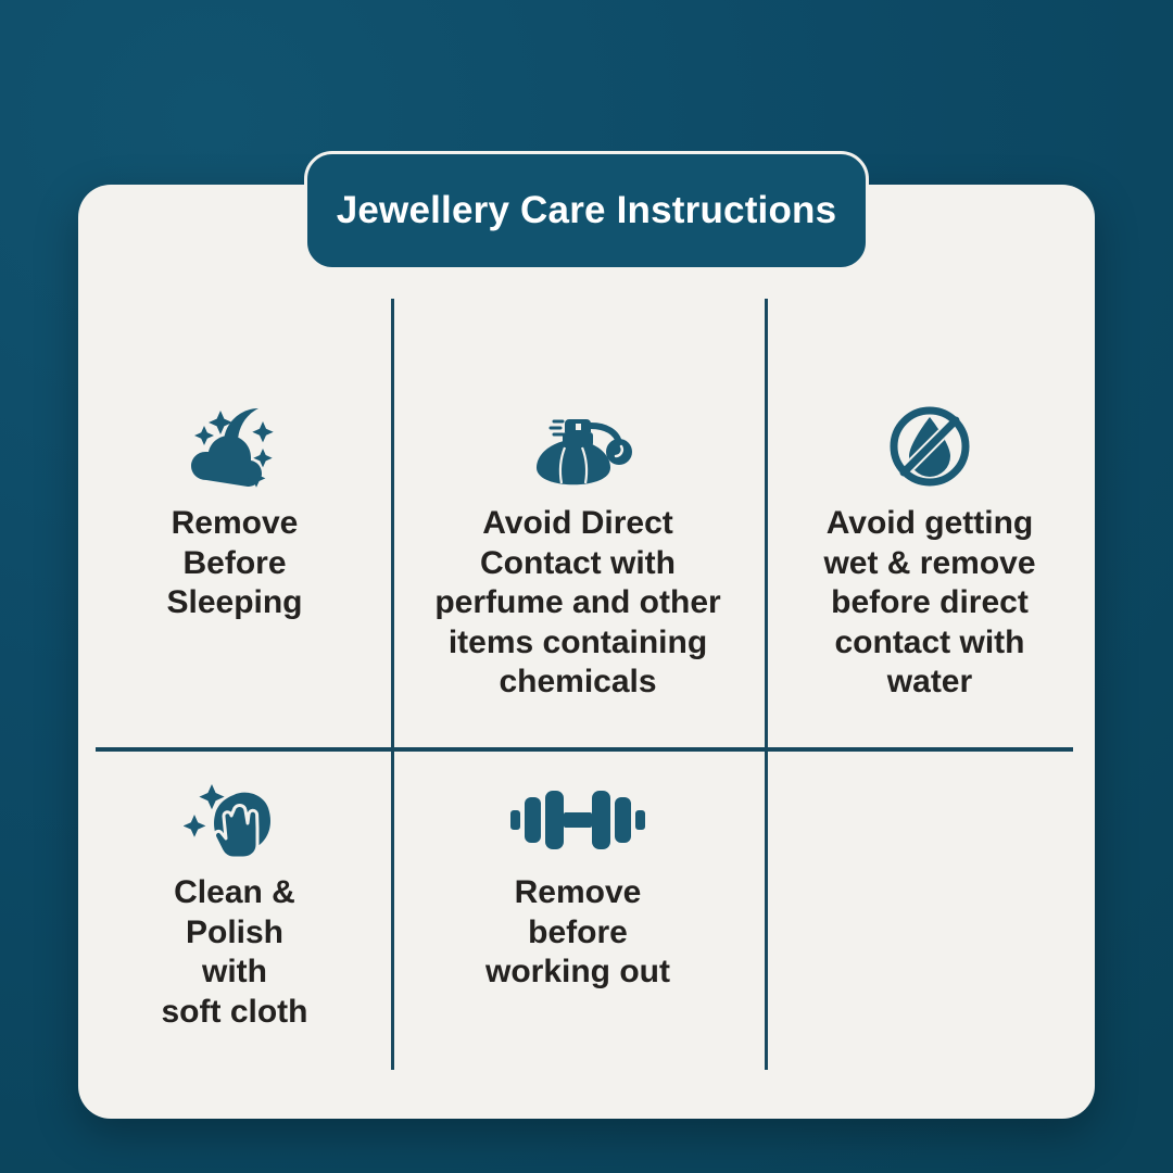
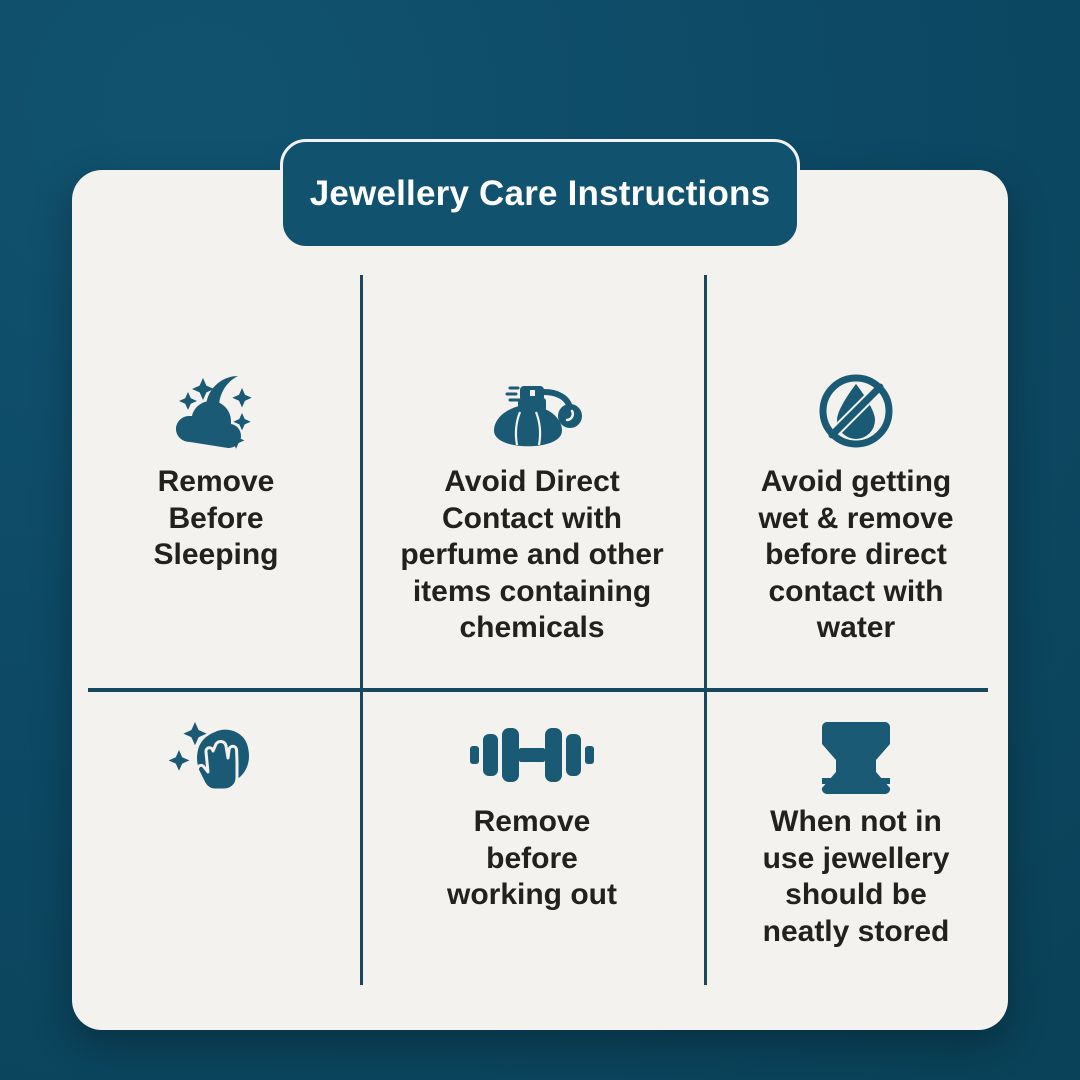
  Jewellery Care Instructions
  Remove
  Before
  Sleeping
  Avoid Direct
  Contact with
  perfume and other
  items containing
  chemicals
  Avoid getting
  wet & remove
  before direct
  contact with
  water
- Clean &
- Polish
- with
- soft cloth
  Remove
  before
  working out
+ When not in
+ use jewellery
+ should be
+ neatly stored
